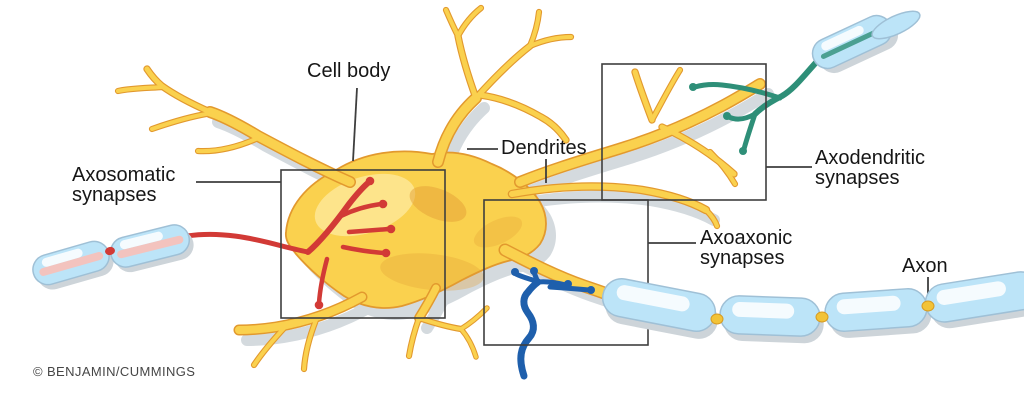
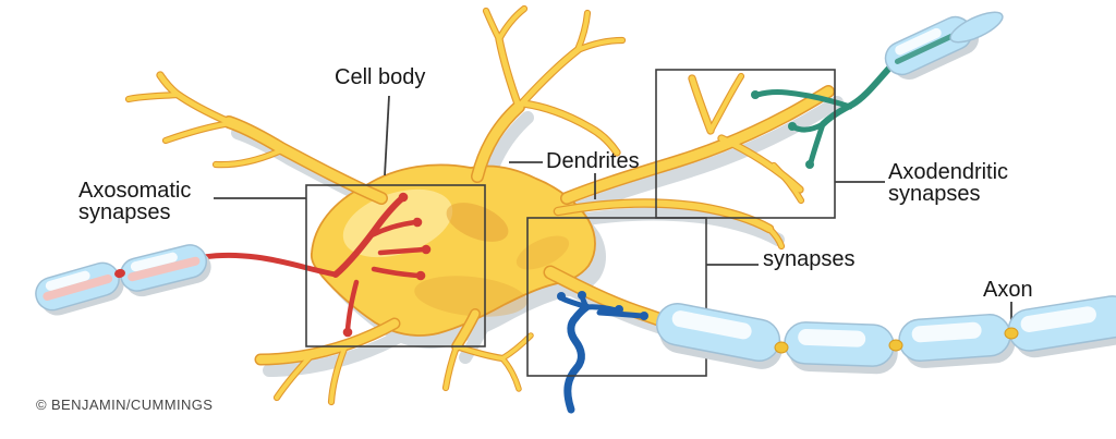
  Cell body
  Dendrites
  Axosomatic
  synapses
  Axodendritic
  synapses
- Axoaxonic
  synapses
  Axon
  © BENJAMIN/CUMMINGS
